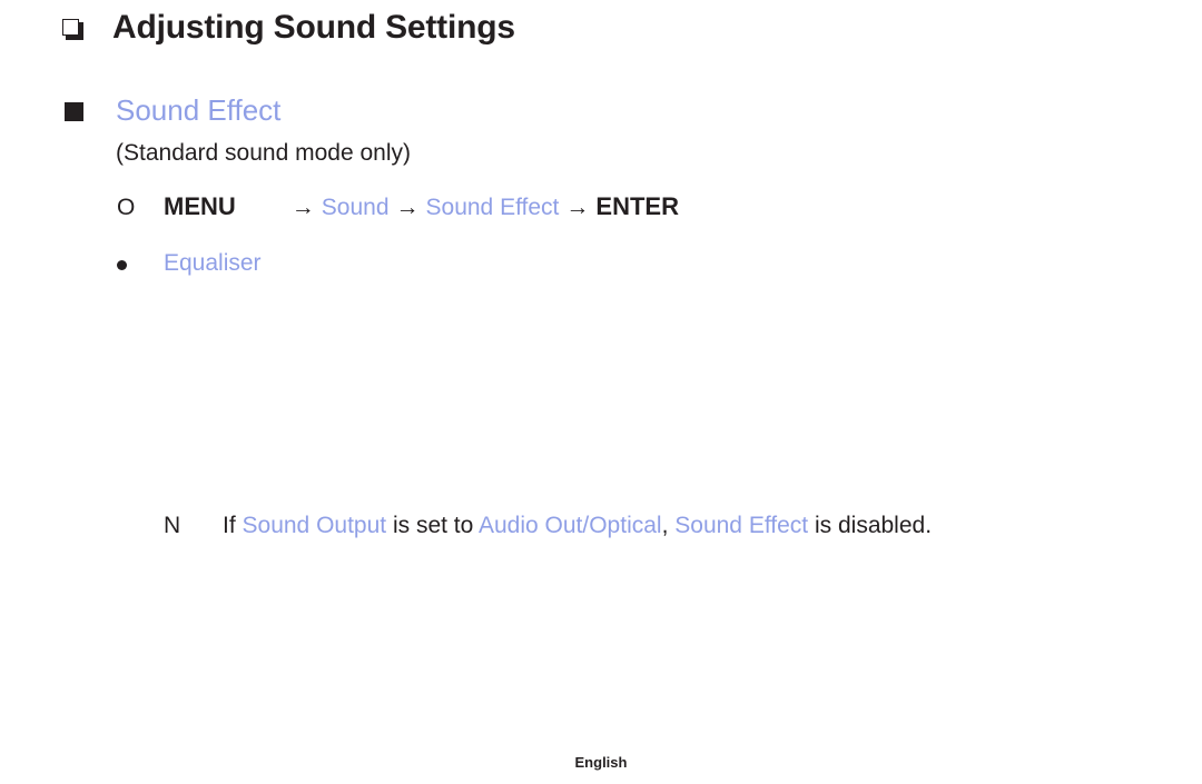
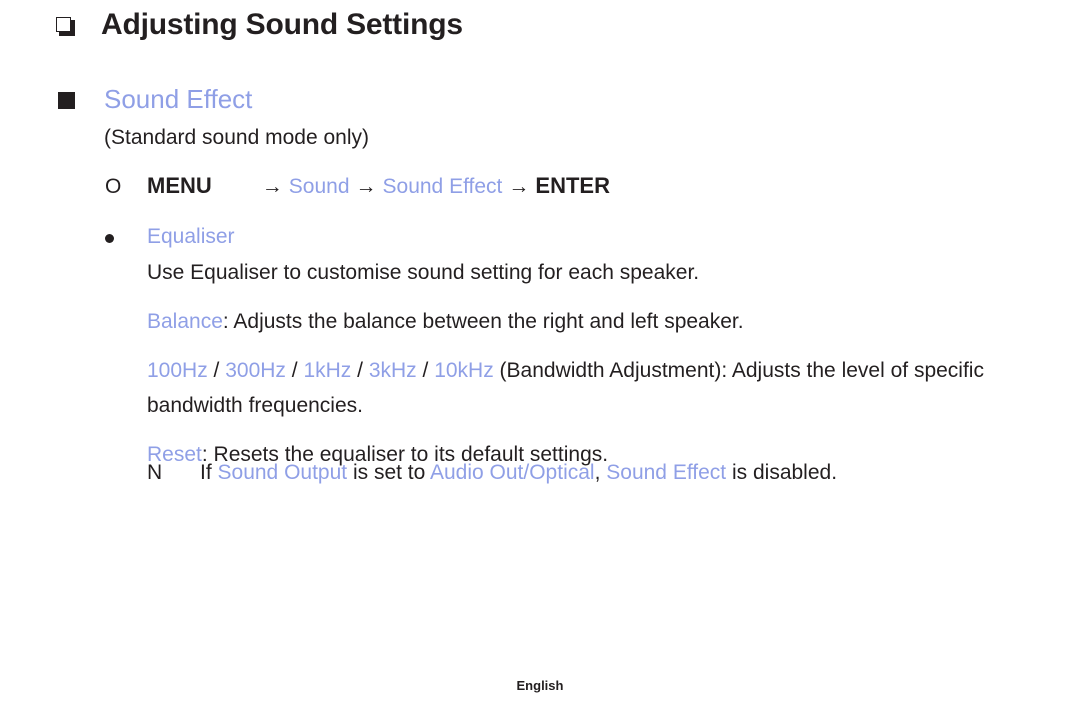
  Adjusting Sound Settings
  Sound Effect
  (Standard sound mode only)
  O
  MENU
  →
  Sound
  →
  Sound Effect
  →
  ENTER
  Equaliser
+ Use Equaliser to customise sound setting for each speaker.
+ Balance: Adjusts the balance between the right and left speaker.
+ 100Hz / 300Hz / 1kHz / 3kHz / 10kHz (Bandwidth Adjustment): Adjusts the level of specific bandwidth frequencies.
+ Reset: Resets the equaliser to its default settings.
  N
  If Sound Output is set to Audio Out/Optical, Sound Effect is disabled.
  English
